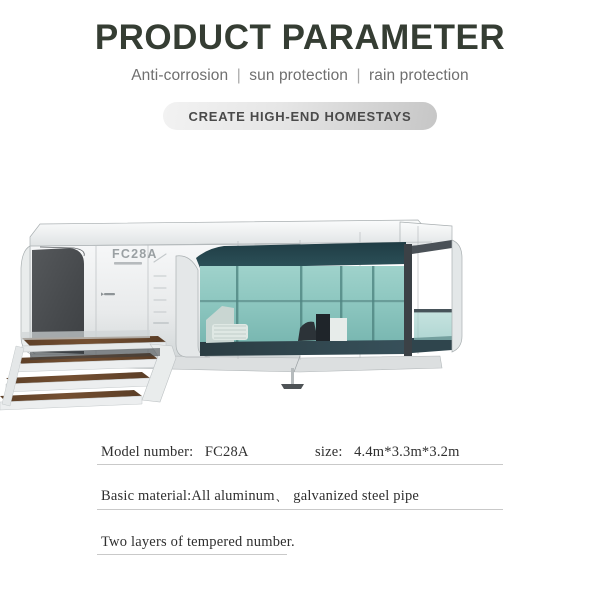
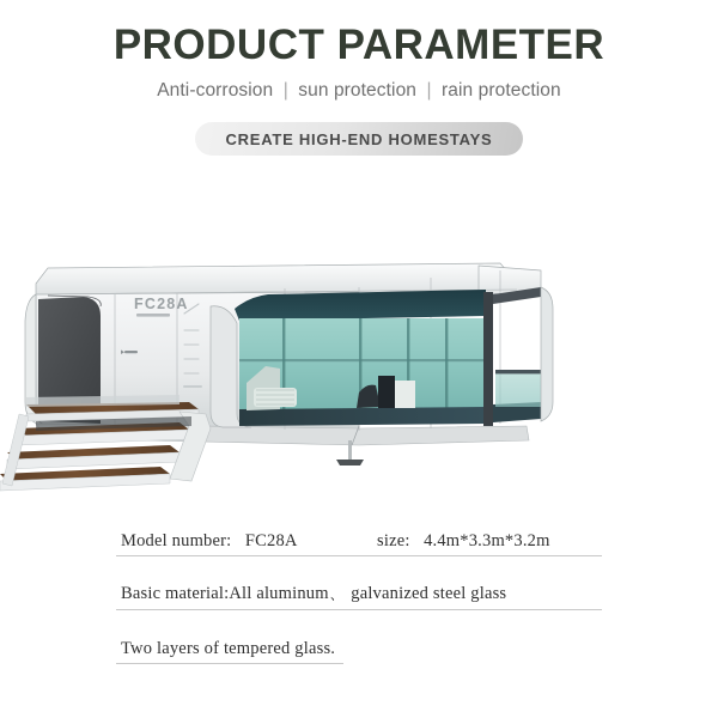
  PRODUCT PARAMETER
  Anti-corrosion | sun protection | rain protection
  CREATE HIGH-END HOMESTAYS
  FC28A
  Model number: FC28A
  size: 4.4m*3.3m*3.2m
- Basic material:All aluminum、 galvanized steel pipe
+ Basic material:All aluminum、 galvanized steel glass
- Two layers of tempered number.
+ Two layers of tempered glass.
